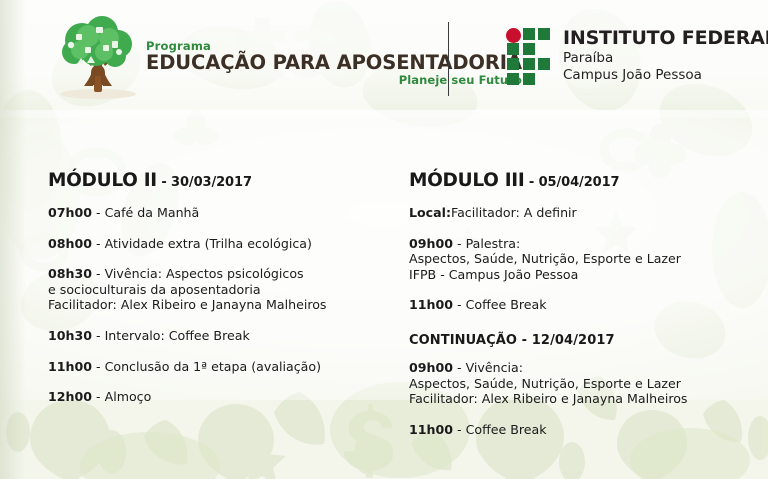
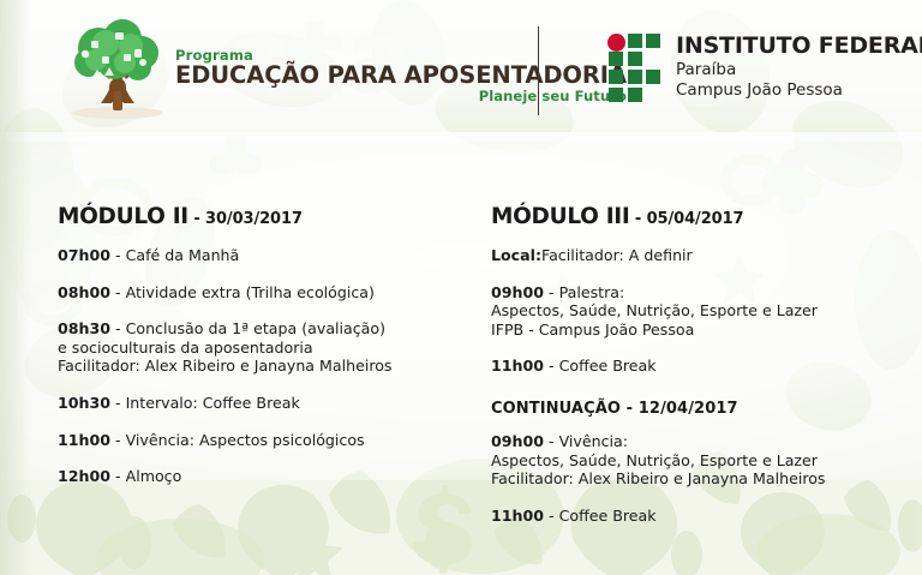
  Programa
  EDUCAÇÃO PARA APOSENTADORI
  Planeje seu Futu
  INSTITUTO FEDERA
  Paraíba
  Campus João Pessoa
  MÓDULO II - 30/03/2017
  07h00 - Café da Manhã
  08h00 - Atividade extra (Trilha ecológica)
- 08h30 - Vivência: Aspectos psicológicos
+ 08h30 - Conclusão da 1ª etapa (avaliação)
  e socioculturais da aposentadoria
  Facilitador: Alex Ribeiro e Janayna Malheiros
  10h30 - Intervalo: Coffee Break
- 11h00 - Conclusão da 1ª etapa (avaliação)
+ 11h00 - Vivência: Aspectos psicológicos
  12h00 - Almoço
  MÓDULO III - 05/04/2017
  Local:Facilitador: A definir
  09h00 - Palestra:
  Aspectos, Saúde, Nutrição, Esporte e Lazer
  IFPB - Campus João Pessoa
  11h00 - Coffee Break
  CONTINUAÇÃO - 12/04/2017
  09h00 - Vivência:
  Aspectos, Saúde, Nutrição, Esporte e Lazer
  Facilitador: Alex Ribeiro e Janayna Malheiros
  11h00 - Coffee Break
